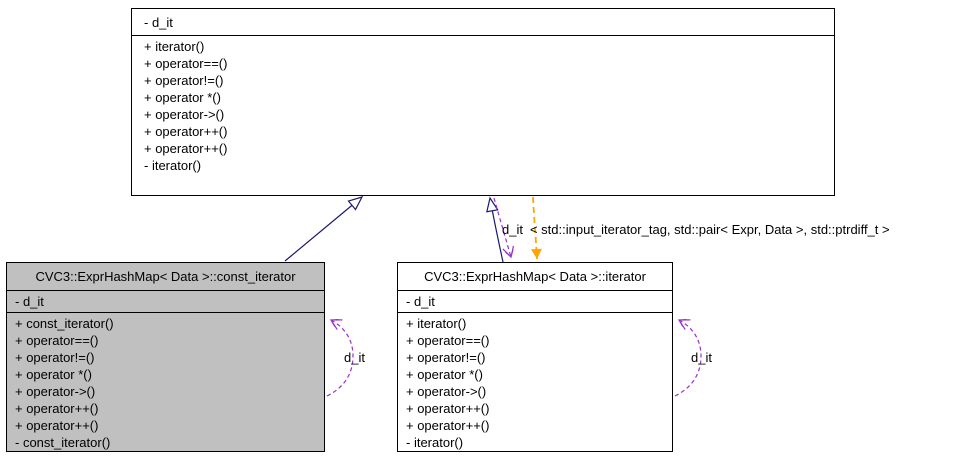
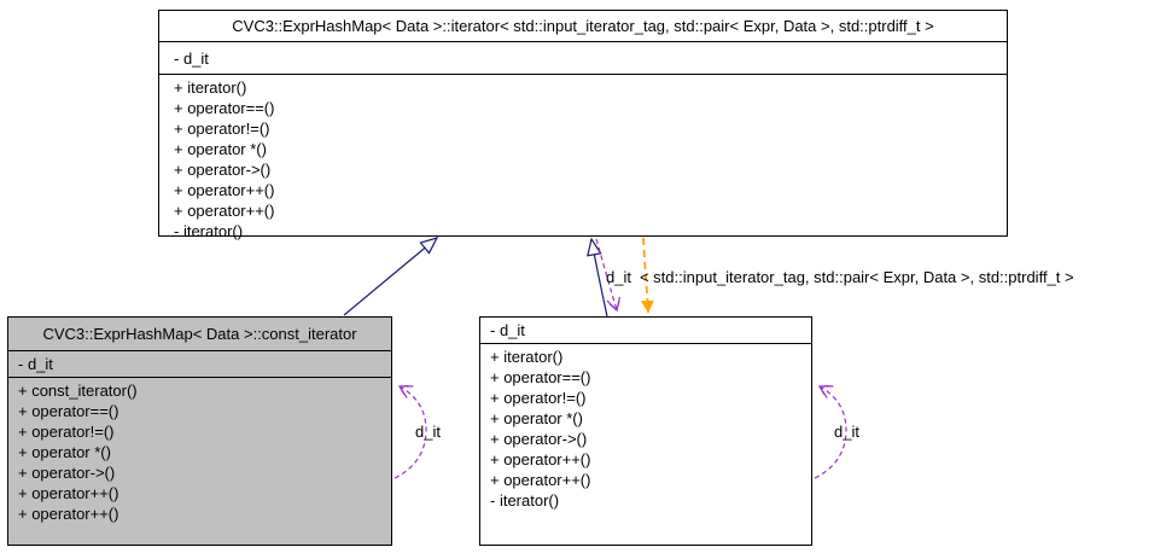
+ CVC3::ExprHashMap< Data >::iterator< std::input_iterator_tag, std::pair< Expr, Data >, std::ptrdiff_t >
  - d_it
  + iterator()
  + operator==()
  + operator!=()
  + operator *()
  + operator->()
  + operator++()
  + operator++()
  - iterator()
  CVC3::ExprHashMap< Data >::const_iterator
  - d_it
  + const_iterator()
  + operator==()
  + operator!=()
  + operator *()
  + operator->()
  + operator++()
  + operator++()
- - const_iterator()
- CVC3::ExprHashMap< Data >::iterator
  - d_it
  + iterator()
  + operator==()
  + operator!=()
  + operator *()
  + operator->()
  + operator++()
  + operator++()
  - iterator()
  d_it < std::input_iterator_tag, std::pair< Expr, Data >, std::ptrdiff_t >
  d_it
  d_it
